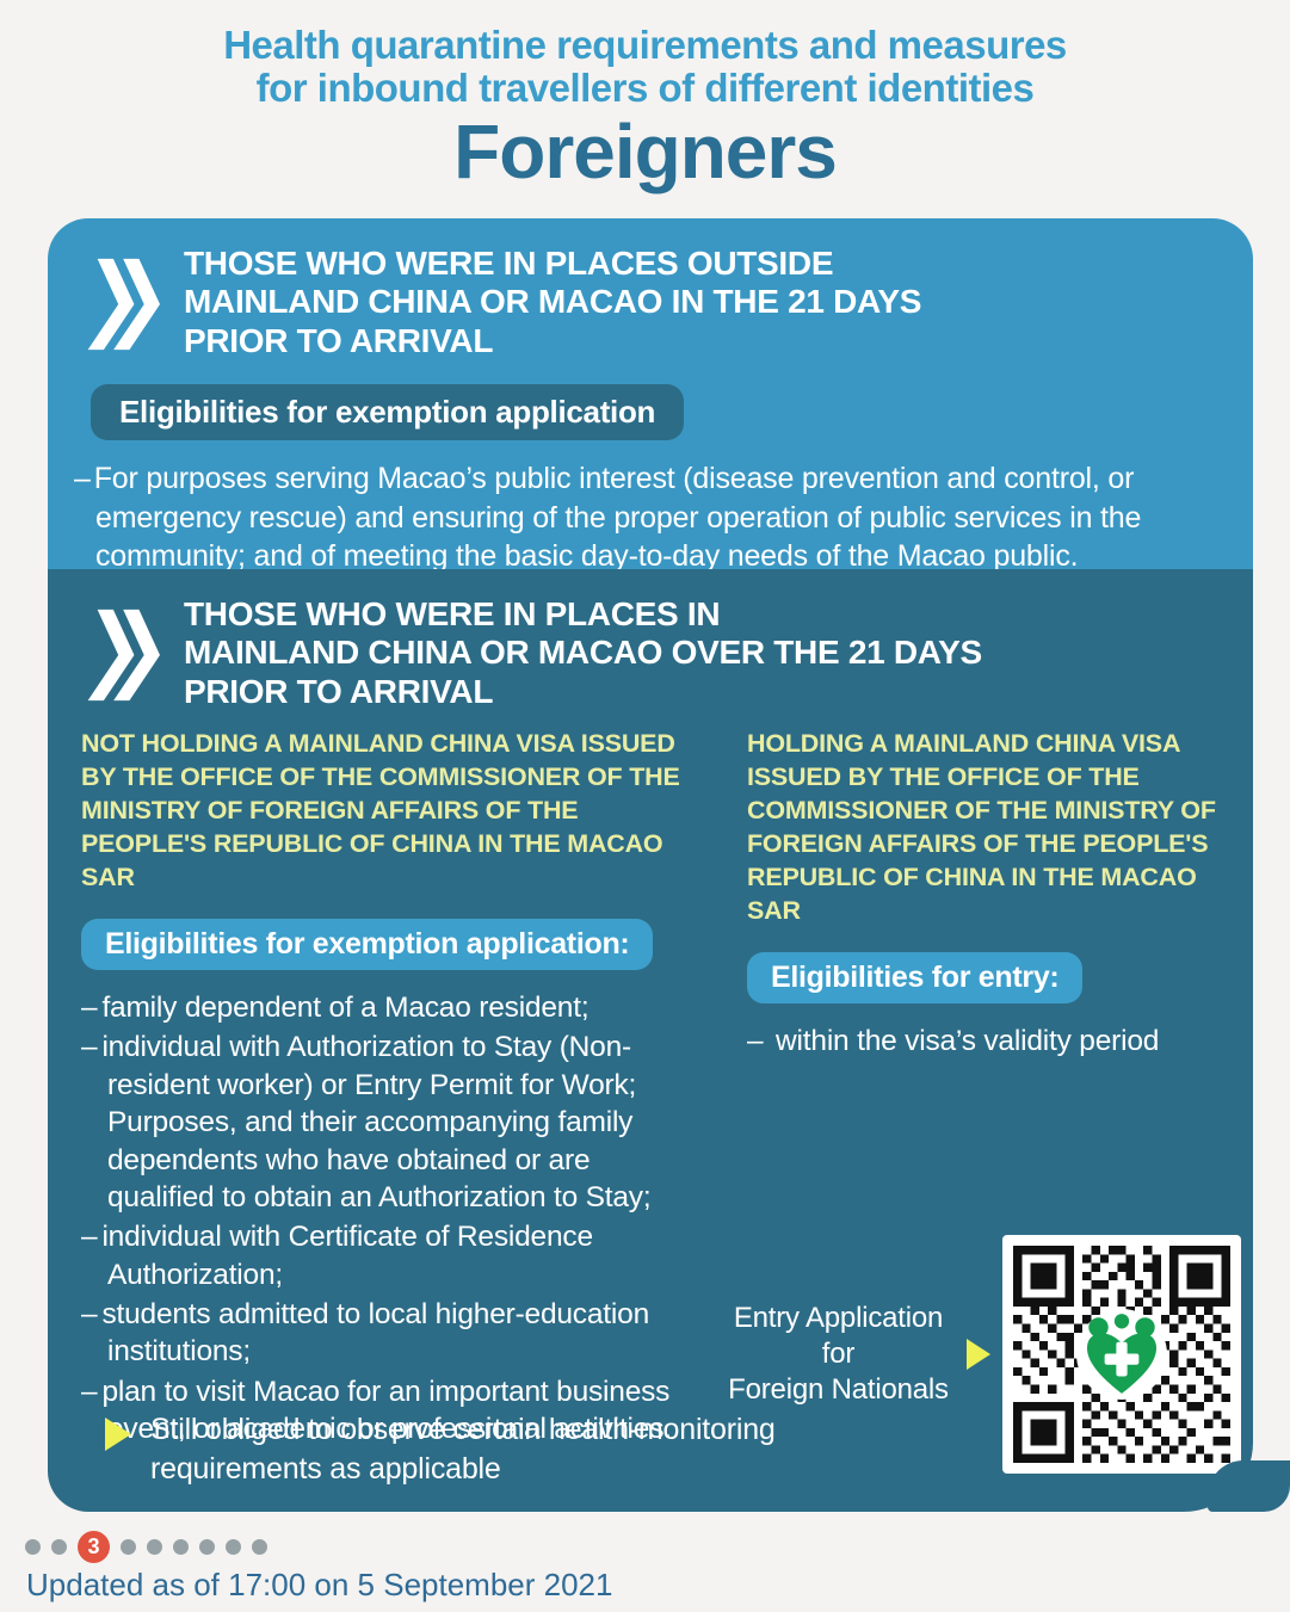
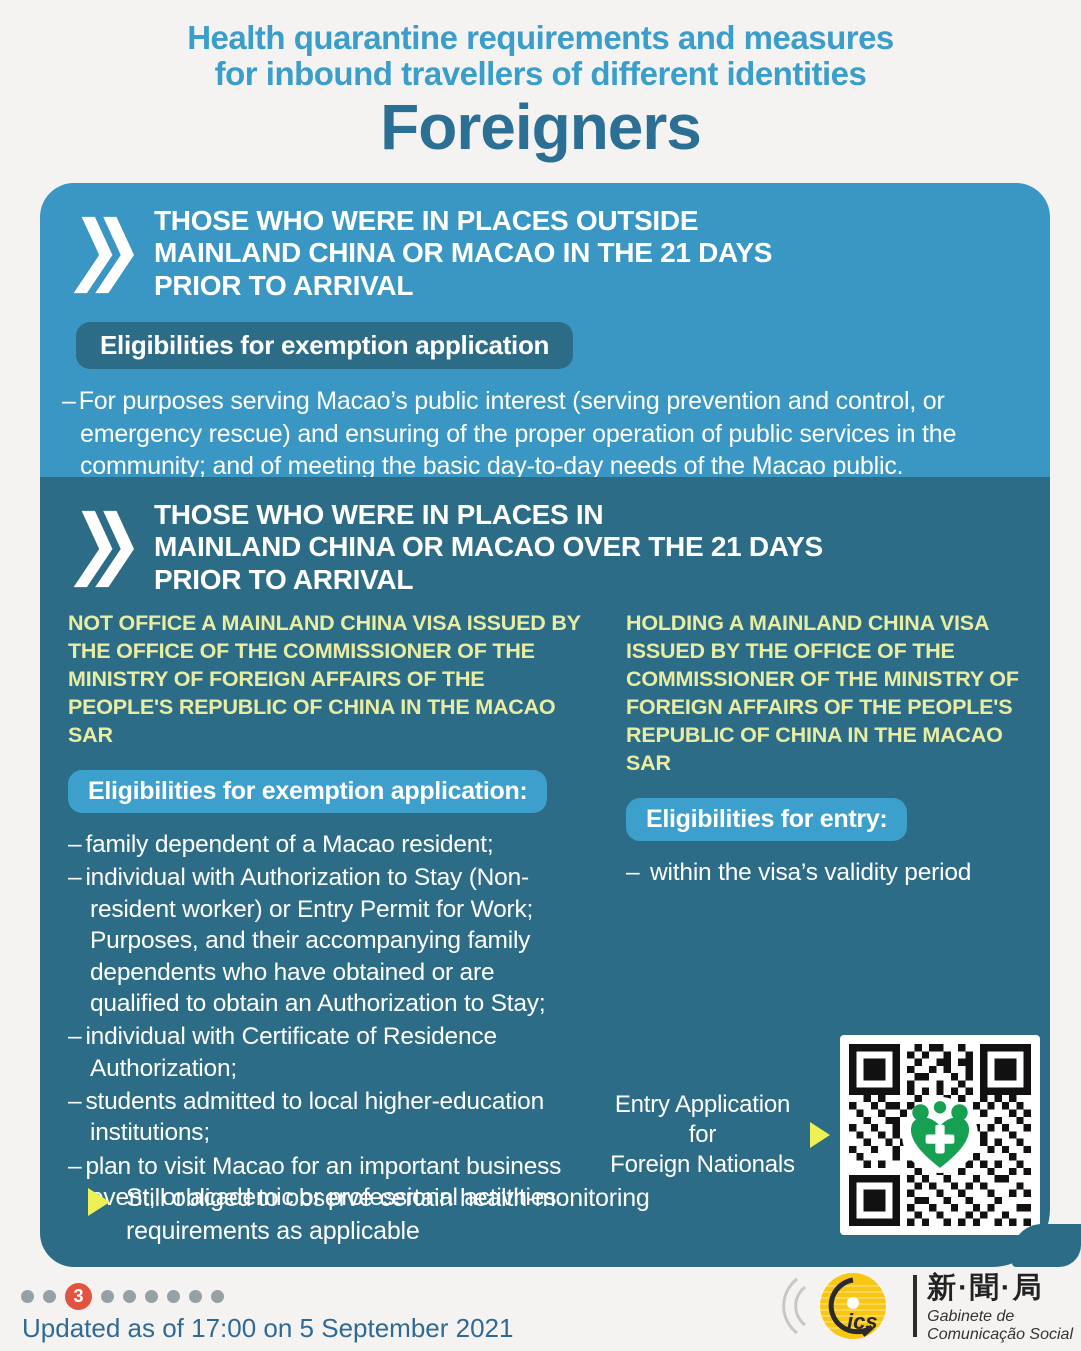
  Health quarantine requirements and measures
  for inbound travellers of different identities
  Foreigners
  THOSE WHO WERE IN PLACES OUTSIDE
  MAINLAND CHINA OR MACAO IN THE 21 DAYS
  PRIOR TO ARRIVAL
  Eligibilities for exemption application
- For purposes serving Macao’s public interest (disease prevention and control, or emergency rescue) and ensuring of the proper operation of public services in the community; and of meeting the basic day-to-day needs of the Macao public.
+ For purposes serving Macao’s public interest (serving prevention and control, or emergency rescue) and ensuring of the proper operation of public services in the community; and of meeting the basic day-to-day needs of the Macao public.
  THOSE WHO WERE IN PLACES IN
  MAINLAND CHINA OR MACAO OVER THE 21 DAYS
  PRIOR TO ARRIVAL
- NOT HOLDING A MAINLAND CHINA VISA ISSUED BY THE OFFICE OF THE COMMISSIONER OF THE MINISTRY OF FOREIGN AFFAIRS OF THE PEOPLE'S REPUBLIC OF CHINA IN THE MACAO SAR
+ NOT OFFICE A MAINLAND CHINA VISA ISSUED BY THE OFFICE OF THE COMMISSIONER OF THE MINISTRY OF FOREIGN AFFAIRS OF THE PEOPLE'S REPUBLIC OF CHINA IN THE MACAO SAR
  Eligibilities for exemption application:
  family dependent of a Macao resident;
  individual with Authorization to Stay (Non-resident worker) or Entry Permit for Work; Purposes, and their accompanying family dependents who have obtained or are qualified to obtain an Authorization to Stay;
  individual with Certificate of Residence Authorization;
  students admitted to local higher-education institutions;
  plan to visit Macao for an important business event, or academic or professional activities.
  HOLDING A MAINLAND CHINA VISA ISSUED BY THE OFFICE OF THE COMMISSIONER OF THE MINISTRY OF FOREIGN AFFAIRS OF THE PEOPLE'S REPUBLIC OF CHINA IN THE MACAO SAR
  Eligibilities for entry:
  within the visa’s validity period
  Entry Application for
  Foreign Nationals
  Still obliged to observe certain health-monitoring
  requirements as applicable
  3
  Updated as of 17:00 on 5 September 2021
+ ics
+ 新·聞·局
+ Gabinete de
+ Comunicação Social
